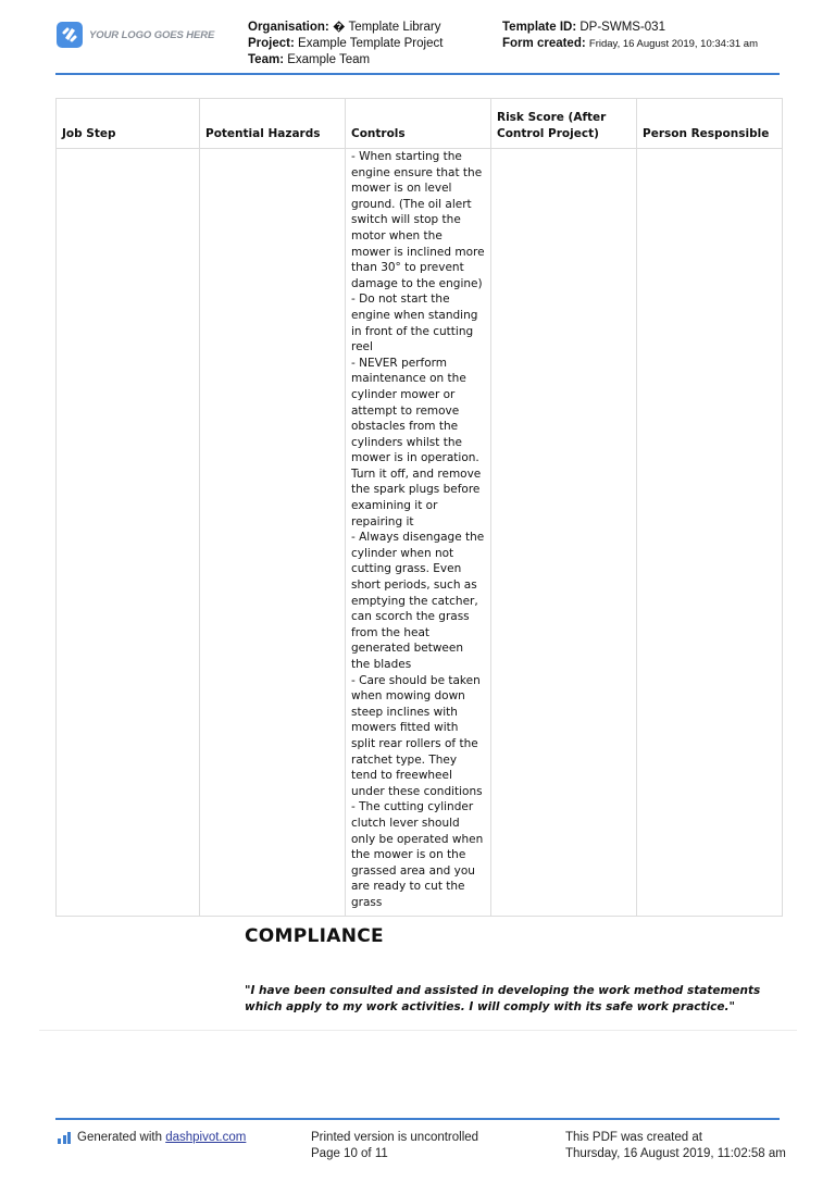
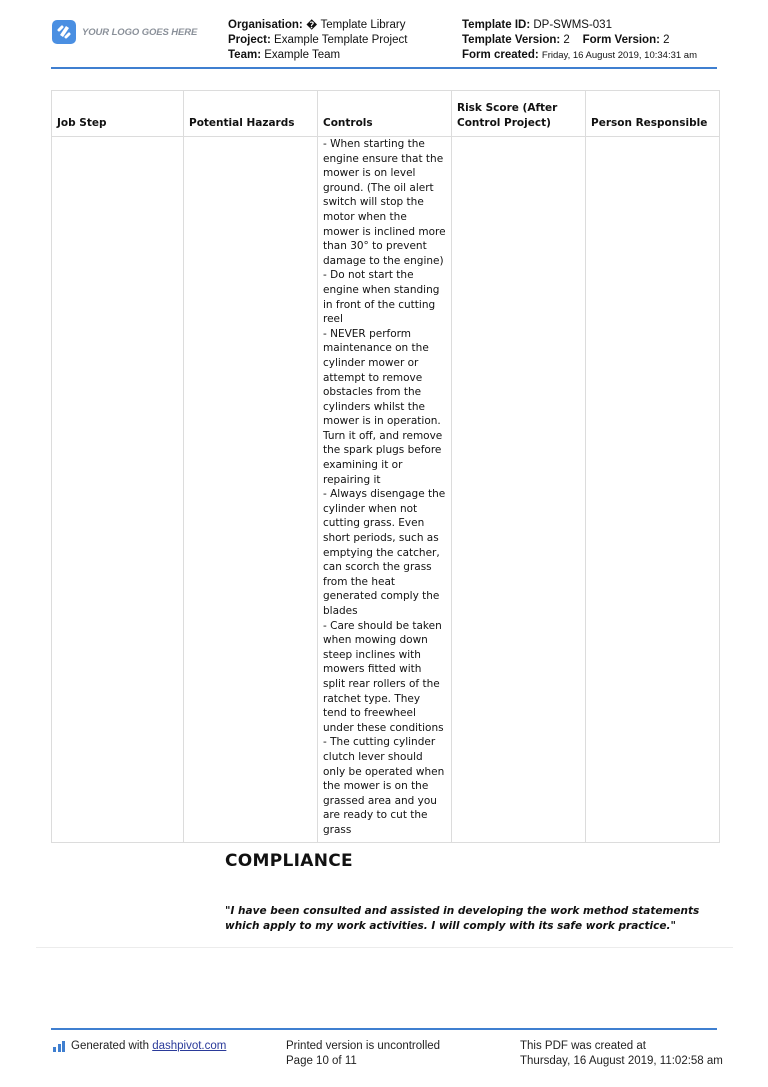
  YOUR LOGO GOES HERE
  Organisation: � Template Library
  Project: Example Template Project
  Team: Example Team
  Template ID: DP-SWMS-031
+ Template Version: 2 Form Version: 2
  Form created: Friday, 16 August 2019, 10:34:31 am
  Job Step	Potential Hazards	Controls	Risk Score (After Control Project)	Person Responsible
- 		- When starting the engine ensure that the mower is on level ground. (The oil alert switch will stop the motor when the mower is inclined more than 30° to prevent damage to the engine) - Do not start the engine when standing in front of the cutting reel - NEVER perform maintenance on the cylinder mower or attempt to remove obstacles from the cylinders whilst the mower is in operation. Turn it off, and remove the spark plugs before examining it or repairing it - Always disengage the cylinder when not cutting grass. Even short periods, such as emptying the catcher, can scorch the grass from the heat generated between the blades - Care should be taken when mowing down steep inclines with mowers fitted with split rear rollers of the ratchet type. They tend to freewheel under these conditions - The cutting cylinder clutch lever should only be operated when the mower is on the grassed area and you are ready to cut the grass
+ 		- When starting the engine ensure that the mower is on level ground. (The oil alert switch will stop the motor when the mower is inclined more than 30° to prevent damage to the engine) - Do not start the engine when standing in front of the cutting reel - NEVER perform maintenance on the cylinder mower or attempt to remove obstacles from the cylinders whilst the mower is in operation. Turn it off, and remove the spark plugs before examining it or repairing it - Always disengage the cylinder when not cutting grass. Even short periods, such as emptying the catcher, can scorch the grass from the heat generated comply the blades - Care should be taken when mowing down steep inclines with mowers fitted with split rear rollers of the ratchet type. They tend to freewheel under these conditions - The cutting cylinder clutch lever should only be operated when the mower is on the grassed area and you are ready to cut the grass
  COMPLIANCE
  "I have been consulted and assisted in developing the work method statements which apply to my work activities. I will comply with its safe work practice."
  Generated with
  dashpivot.com
  Printed version is uncontrolled
  Page 10 of 11
  This PDF was created at
  Thursday, 16 August 2019, 11:02:58 am
